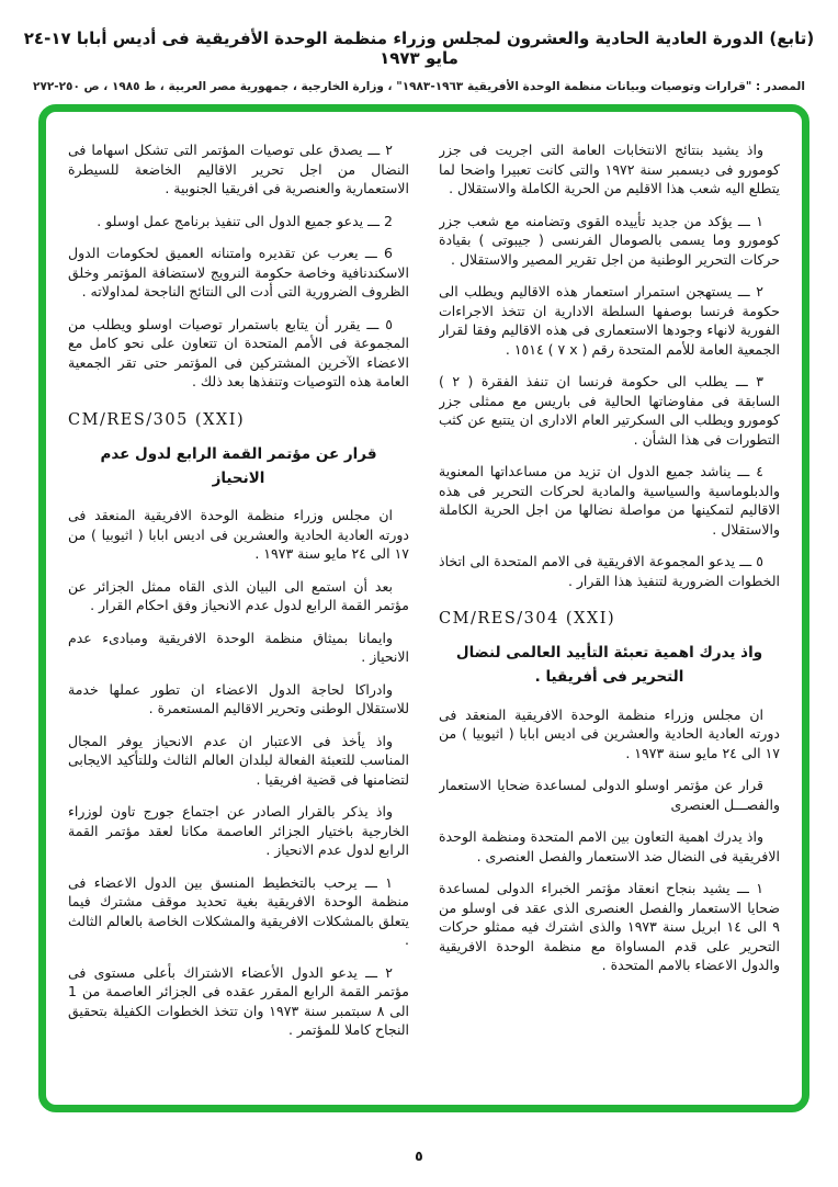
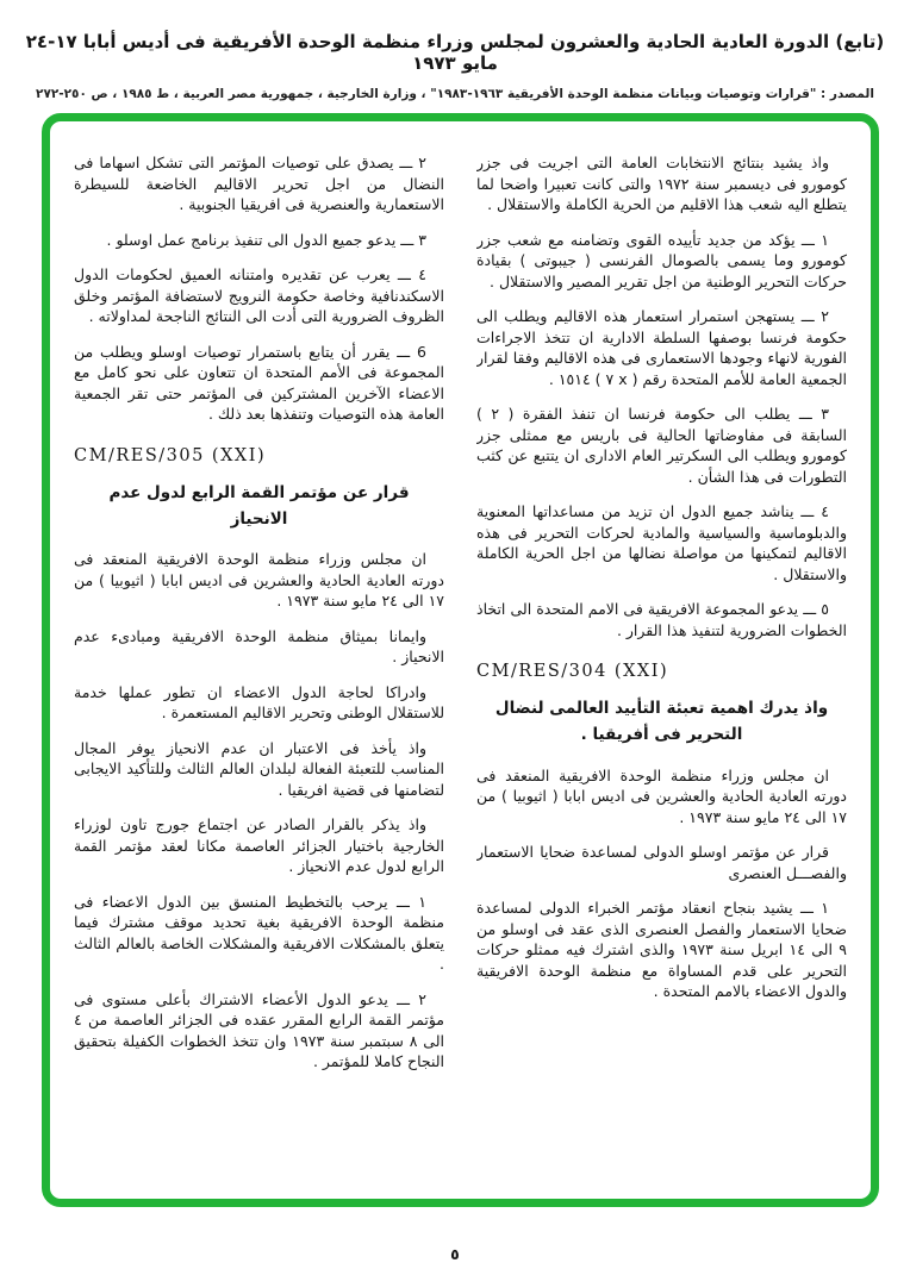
  (تابع) الدورة العادية الحادية والعشرون لمجلس وزراء منظمة الوحدة الأفريقية فى أديس أبابا ١٧-٢٤ مايو ١٩٧٣
  المصدر : "قرارات وتوصيات وبيانات منظمة الوحدة الأفريقية ١٩٦٣-١٩٨٣" ، وزارة الخارجية ، جمهورية مصر العربية ، ط ١٩٨٥ ، ص ٢٥٠-٢٧٢
  واذ يشيد بنتائج الانتخابات العامة التى اجريت فى جزر كومورو فى ديسمبر سنة ١٩٧٢ والتى كانت تعبيرا واضحا لما يتطلع اليه شعب هذا الاقليم من الحرية الكاملة والاستقلال .
  ١ ـــ يؤكد من جديد تأييده القوى وتضامنه مع شعب جزر كومورو وما يسمى بالصومال الفرنسى ( جيبوتى ) بقيادة حركات التحرير الوطنية من اجل تقرير المصير والاستقلال .
  ٢ ـــ يستهجن استمرار استعمار هذه الاقاليم ويطلب الى حكومة فرنسا بوصفها السلطة الادارية ان تتخذ الاجراءات الفورية لانهاء وجودها الاستعمارى فى هذه الاقاليم وفقا لقرار الجمعية العامة للأمم المتحدة رقم ( x ٧ ) ١٥١٤ .
  ٣ ـــ يطلب الى حكومة فرنسا ان تنفذ الفقرة ( ٢ ) السابقة فى مفاوضاتها الحالية فى باريس مع ممثلى جزر كومورو ويطلب الى السكرتير العام الادارى ان يتتبع عن كثب التطورات فى هذا الشأن .
  ٤ ـــ يناشد جميع الدول ان تزيد من مساعداتها المعنوية والدبلوماسية والسياسية والمادية لحركات التحرير فى هذه الاقاليم لتمكينها من مواصلة نضالها من اجل الحرية الكاملة والاستقلال .
  ٥ ـــ يدعو المجموعة الافريقية فى الامم المتحدة الى اتخاذ الخطوات الضرورية لتنفيذ هذا القرار .
  CM/RES/304 (XXI)
  واذ يدرك اهمية تعبئة التأييد العالمى لنضال التحرير فى أفريقيا .
  ان مجلس وزراء منظمة الوحدة الافريقية المنعقد فى دورته العادية الحادية والعشرين فى اديس ابابا ( اثيوبيا ) من ١٧ الى ٢٤ مايو سنة ١٩٧٣ .
  قرار عن مؤتمر اوسلو الدولى لمساعدة ضحايا الاستعمار والفصـــل العنصرى
- واذ يدرك اهمية التعاون بين الامم المتحدة ومنظمة الوحدة الافريقية فى النضال ضد الاستعمار والفصل العنصرى .
  ١ ـــ يشيد بنجاح انعقاد مؤتمر الخبراء الدولى لمساعدة ضحايا الاستعمار والفصل العنصرى الذى عقد فى اوسلو من ٩ الى ١٤ ابريل سنة ١٩٧٣ والذى اشترك فيه ممثلو حركات التحرير على قدم المساواة مع منظمة الوحدة الافريقية والدول الاعضاء بالامم المتحدة .
  ٢ ـــ يصدق على توصيات المؤتمر التى تشكل اسهاما فى النضال من اجل تحرير الاقاليم الخاضعة للسيطرة الاستعمارية والعنصرية فى افريقيا الجنوبية .
- 2 ـــ يدعو جميع الدول الى تنفيذ برنامج عمل اوسلو .
+ ٣ ـــ يدعو جميع الدول الى تنفيذ برنامج عمل اوسلو .
- 6 ـــ يعرب عن تقديره وامتنانه العميق لحكومات الدول الاسكندنافية وخاصة حكومة النرويج لاستضافة المؤتمر وخلق الظروف الضرورية التى أدت الى النتائج الناجحة لمداولاته .
+ ٤ ـــ يعرب عن تقديره وامتنانه العميق لحكومات الدول الاسكندنافية وخاصة حكومة النرويج لاستضافة المؤتمر وخلق الظروف الضرورية التى أدت الى النتائج الناجحة لمداولاته .
- ٥ ـــ يقرر أن يتابع باستمرار توصيات اوسلو ويطلب من المجموعة فى الأمم المتحدة ان تتعاون على نحو كامل مع الاعضاء الآخرين المشتركين فى المؤتمر حتى تقر الجمعية العامة هذه التوصيات وتنفذها بعد ذلك .
+ 6 ـــ يقرر أن يتابع باستمرار توصيات اوسلو ويطلب من المجموعة فى الأمم المتحدة ان تتعاون على نحو كامل مع الاعضاء الآخرين المشتركين فى المؤتمر حتى تقر الجمعية العامة هذه التوصيات وتنفذها بعد ذلك .
  CM/RES/305 (XXI)
  قرار عن مؤتمر القمة الرابع لدول عدم الانحياز
  ان مجلس وزراء منظمة الوحدة الافريقية المنعقد فى دورته العادية الحادية والعشرين فى اديس ابابا ( اثيوبيا ) من ١٧ الى ٢٤ مايو سنة ١٩٧٣ .
- بعد أن استمع الى البيان الذى القاه ممثل الجزائر عن مؤتمر القمة الرابع لدول عدم الانحياز وفق احكام القرار .
  وايمانا بميثاق منظمة الوحدة الافريقية ومبادىء عدم الانحياز .
  وادراكا لحاجة الدول الاعضاء ان تطور عملها خدمة للاستقلال الوطنى وتحرير الاقاليم المستعمرة .
  واذ يأخذ فى الاعتبار ان عدم الانحياز يوفر المجال المناسب للتعبئة الفعالة لبلدان العالم الثالث وللتأكيد الايجابى لتضامنها فى قضية افريقيا .
  واذ يذكر بالقرار الصادر عن اجتماع جورج تاون لوزراء الخارجية باختيار الجزائر العاصمة مكانا لعقد مؤتمر القمة الرابع لدول عدم الانحياز .
  ١ ـــ يرحب بالتخطيط المنسق بين الدول الاعضاء فى منظمة الوحدة الافريقية بغية تحديد موقف مشترك فيما يتعلق بالمشكلات الافريقية والمشكلات الخاصة بالعالم الثالث .
- ٢ ـــ يدعو الدول الأعضاء الاشتراك بأعلى مستوى فى مؤتمر القمة الرابع المقرر عقده فى الجزائر العاصمة من 1 الى ٨ سبتمبر سنة ١٩٧٣ وان تتخذ الخطوات الكفيلة بتحقيق النجاح كاملا للمؤتمر .
+ ٢ ـــ يدعو الدول الأعضاء الاشتراك بأعلى مستوى فى مؤتمر القمة الرابع المقرر عقده فى الجزائر العاصمة من ٤ الى ٨ سبتمبر سنة ١٩٧٣ وان تتخذ الخطوات الكفيلة بتحقيق النجاح كاملا للمؤتمر .
  ٥
